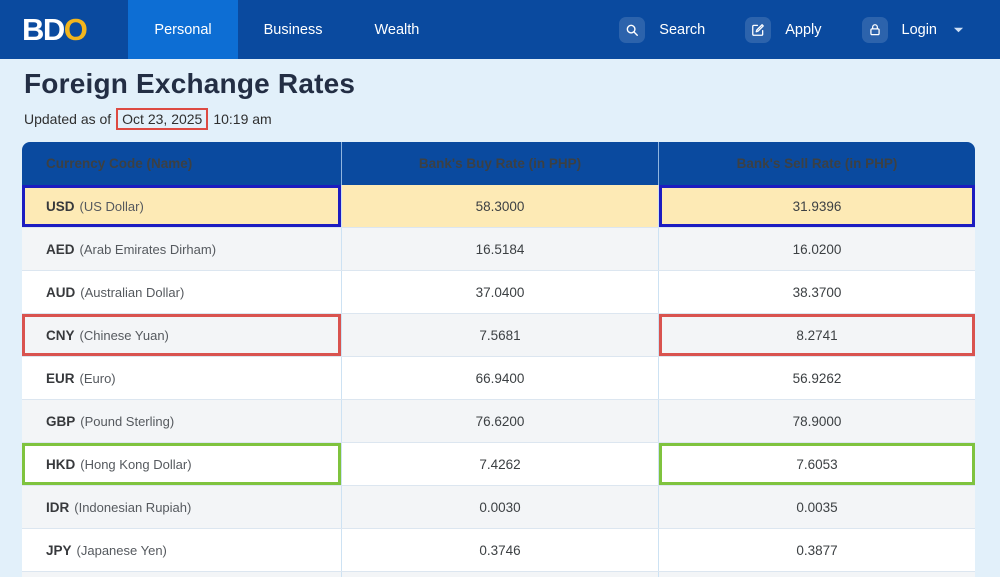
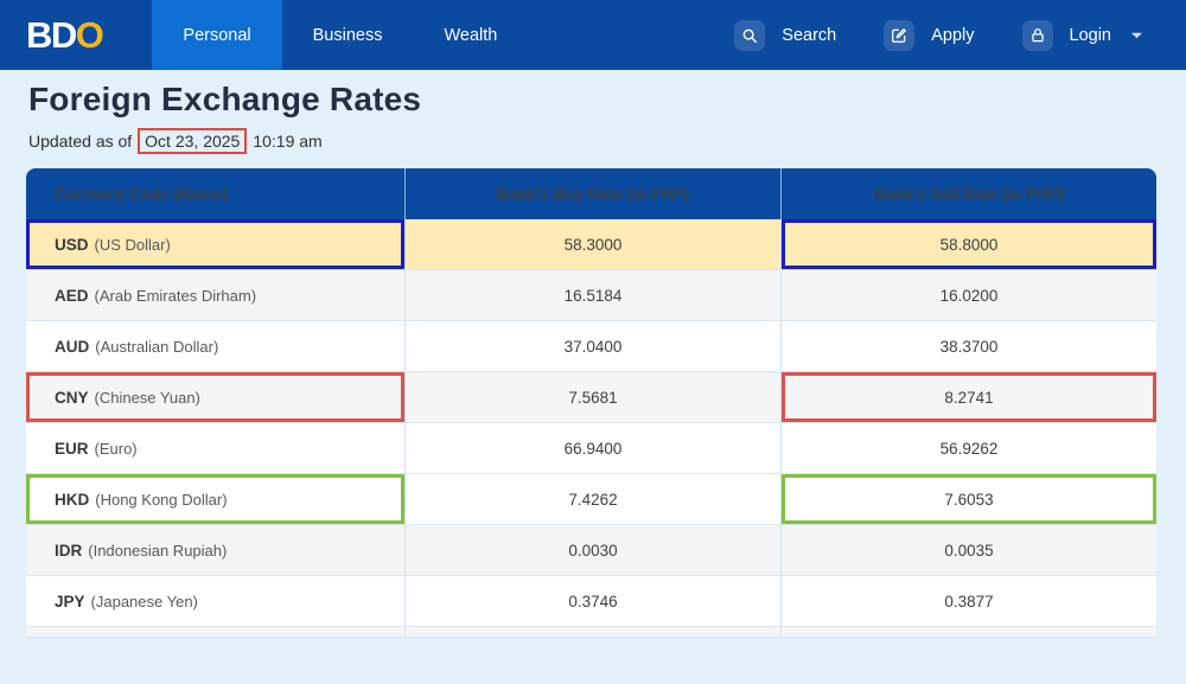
  BD
  O
  Personal
  Business
  Wealth
  Search
  Apply
  Login
  Foreign Exchange Rates
  Updated as of
  Oct 23, 2025
  10:19 am
  Currency Code (Name)
  Bank's Buy Rate (in PHP)
  Bank's Sell Rate (in PHP)
  USD
  (US Dollar)
  58.3000
- 31.9396
+ 58.8000
  AED
  (Arab Emirates Dirham)
  16.5184
  16.0200
  AUD
  (Australian Dollar)
  37.0400
  38.3700
  CNY
  (Chinese Yuan)
  7.5681
  8.2741
  EUR
  (Euro)
  66.9400
  56.9262
- GBP
- (Pound Sterling)
- 76.6200
- 78.9000
  HKD
  (Hong Kong Dollar)
  7.4262
  7.6053
  IDR
  (Indonesian Rupiah)
  0.0030
  0.0035
  JPY
  (Japanese Yen)
  0.3746
  0.3877
